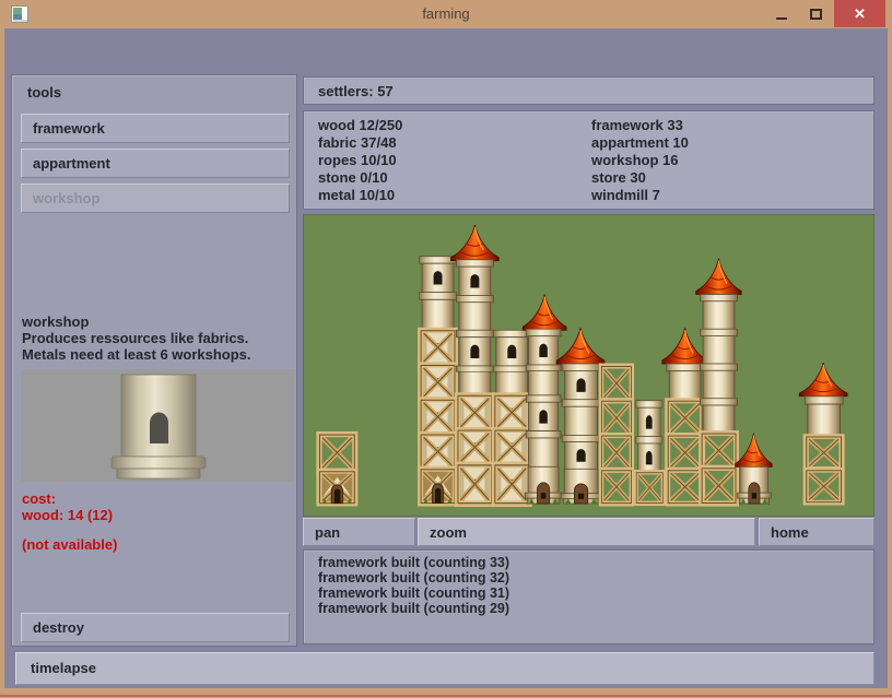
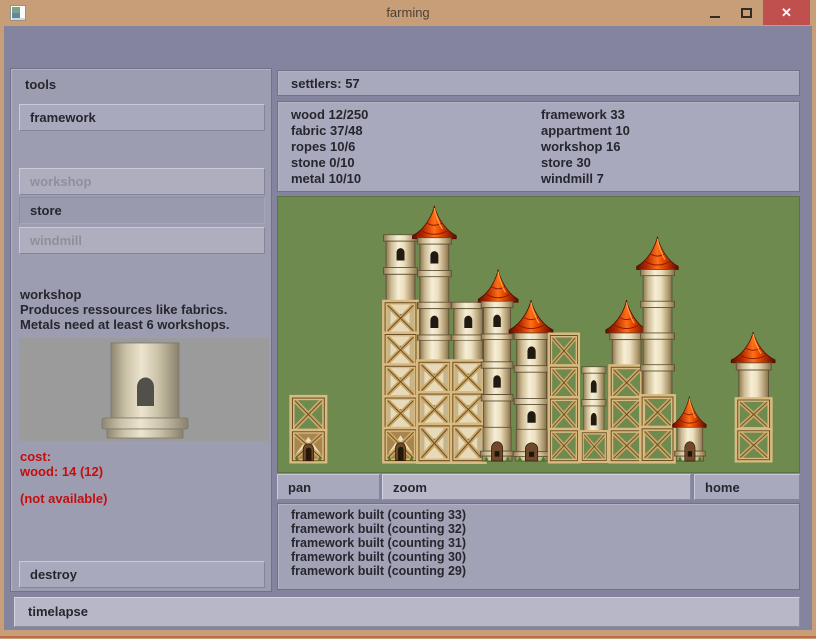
  farming
  ✕
  tools
  framework
- appartment
  workshop
+ store
+ windmill
  workshop
  Produces ressources like fabrics.
  Metals need at least 6 workshops.
  cost:
  wood: 14 (12)
  (not available)
  destroy
  settlers: 57
  wood 12/250
  fabric 37/48
- ropes 10/10
+ ropes 10/6
  stone 0/10
  metal 10/10
  framework 33
  appartment 10
  workshop 16
  store 30
  windmill 7
  pan
  zoom
  home
  framework built (counting 33)
  framework built (counting 32)
  framework built (counting 31)
+ framework built (counting 30)
  framework built (counting 29)
  timelapse
